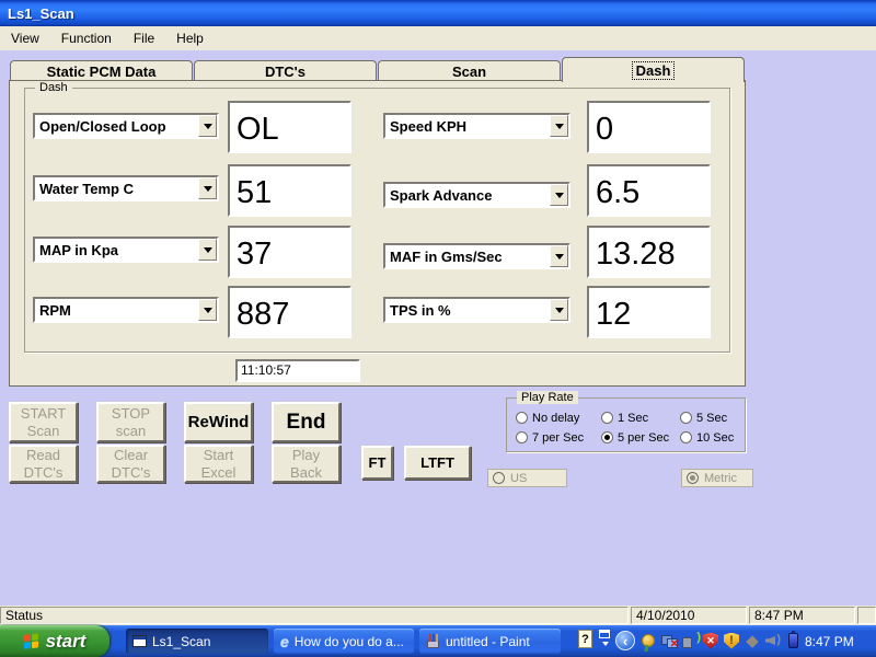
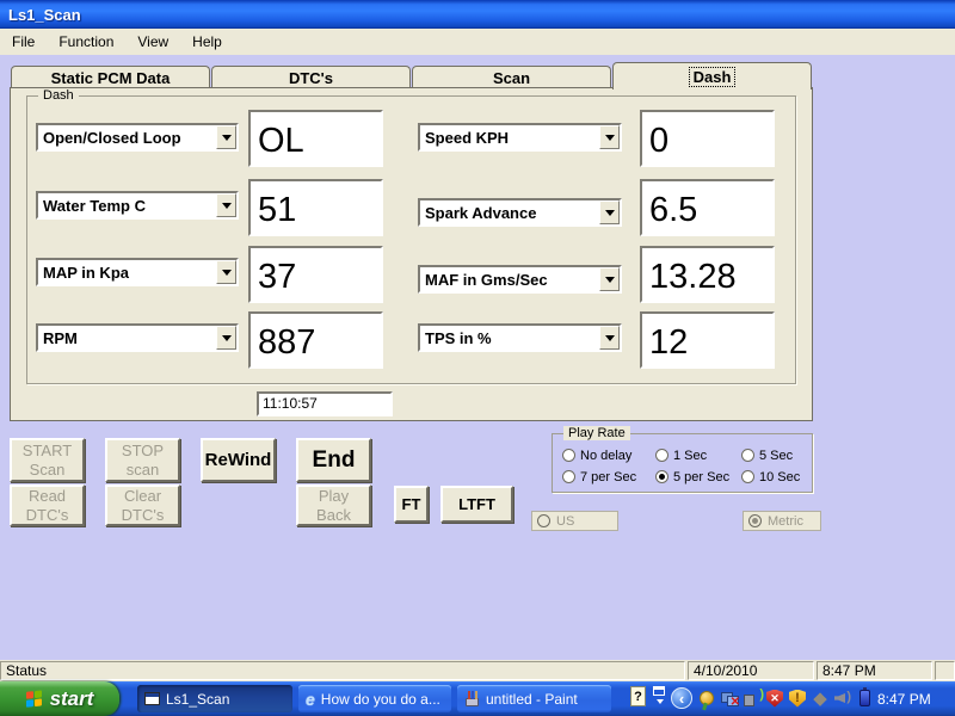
  Ls1_Scan
- View
+ File
  Function
- File
+ View
  Help
  Static PCM Data
  DTC's
  Scan
  Dash
  Dash
  Open/Closed Loop
  OL
  Speed KPH
  0
  Water Temp C
  51
  Spark Advance
  6.5
  MAP in Kpa
  37
  MAF in Gms/Sec
  13.28
  RPM
  887
  TPS in %
  12
  11:10:57
  START
  Scan
  STOP
  scan
  ReWind
  End
  Read
  DTC's
  Clear
  DTC's
- Start
- Excel
  Play
  Back
  FT
  LTFT
  Play Rate
  No delay
  1 Sec
  5 Sec
  7 per Sec
  5 per Sec
  10 Sec
  US
  Metric
  Status
  4/10/2010
  8:47 PM
  start
  Ls1_Scan
  e
  How do you do a...
  untitled - Paint
  ?
  ‹
  ✕
  )
  ✕
  !
  ◆
  )
  8:47 PM
